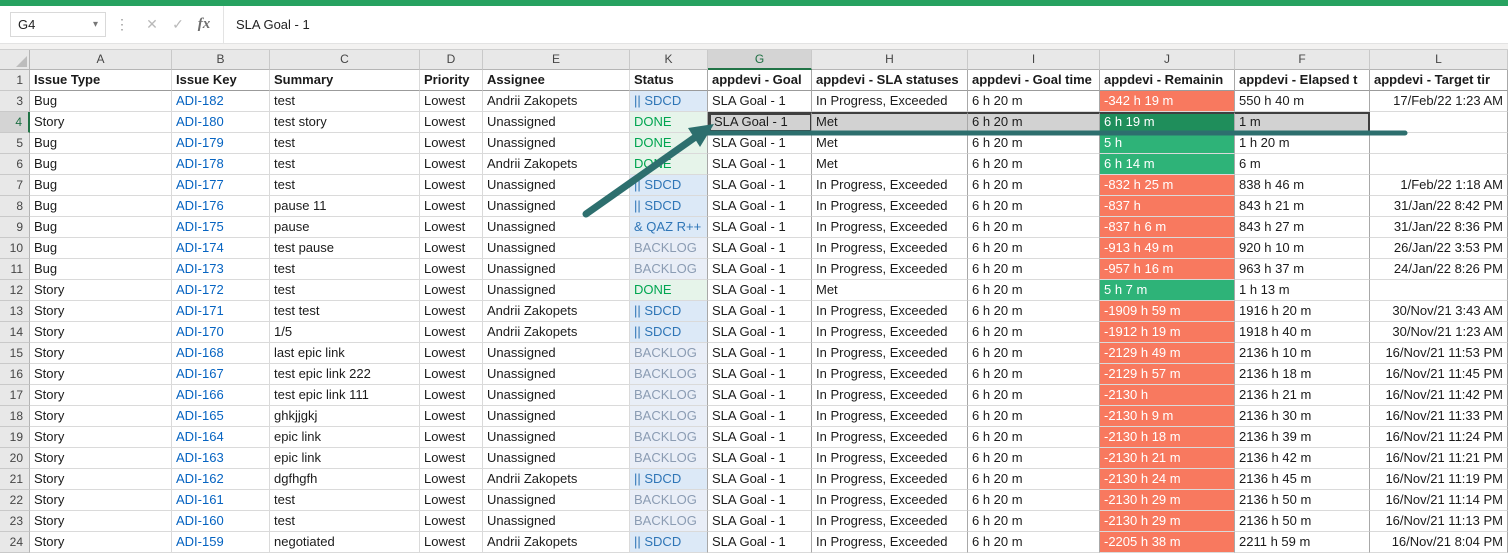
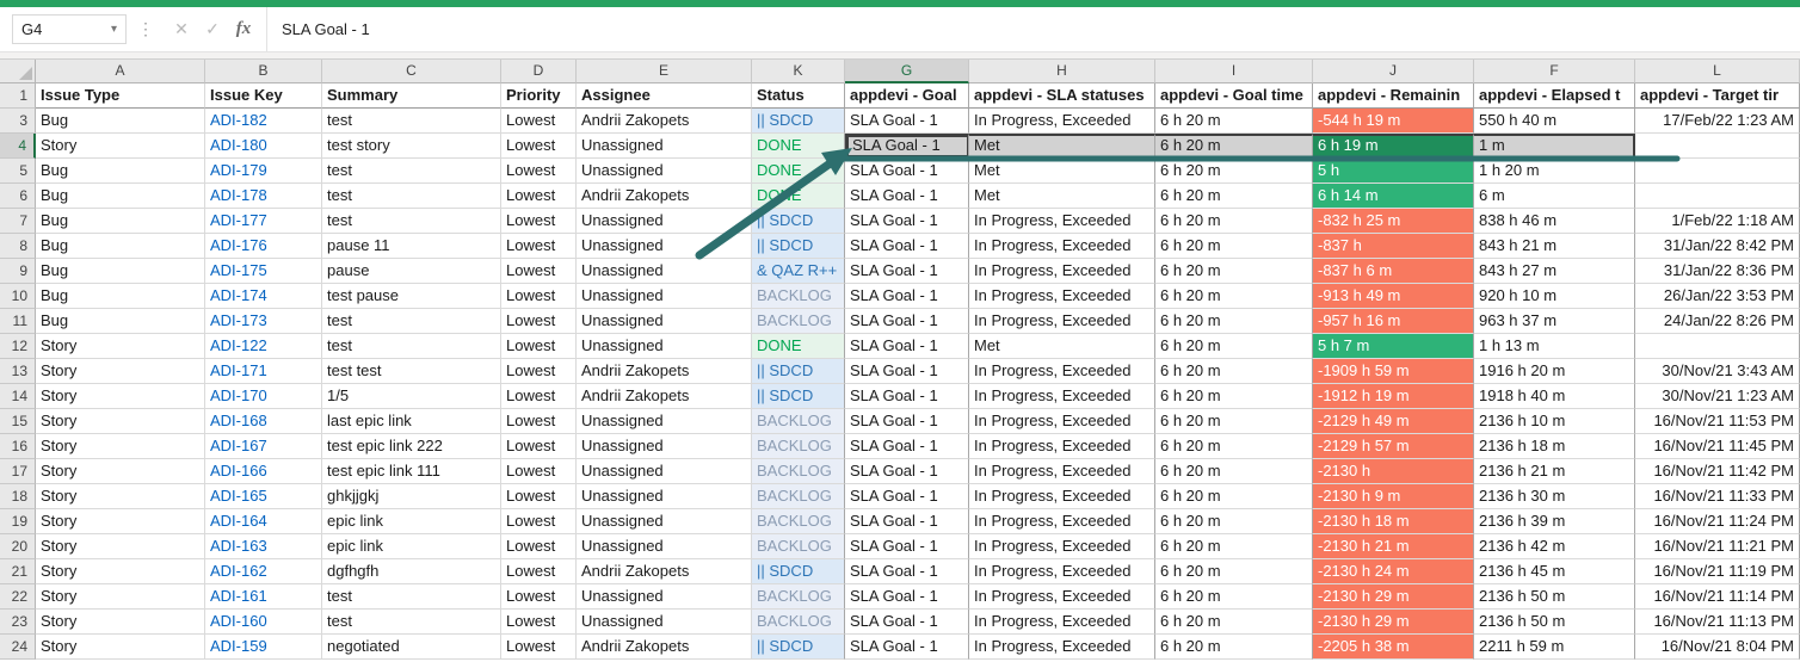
  G4
  ▾
  ⋮
  ✕
  ✓
  fx
  SLA Goal - 1
  A
  B
  C
  D
  E
  K
  G
  H
  I
  J
  F
  L
  1
  Issue Type
  Issue Key
  Summary
  Priority
  Assignee
  Status
  appdevi - Goal
  appdevi - SLA statuses
  appdevi - Goal time
  appdevi - Remainin
  appdevi - Elapsed t
  appdevi - Target tir
  3
  Bug
  ADI-182
  test
  Lowest
  Andrii Zakopets
  || SDCD
  SLA Goal - 1
  In Progress, Exceeded
  6 h 20 m
- -342 h 19 m
+ -544 h 19 m
  550 h 40 m
  17/Feb/22 1:23 AM
  4
  Story
  ADI-180
  test story
  Lowest
  Unassigned
  DONE
  SLA Goal - 1
  Met
  6 h 20 m
  6 h 19 m
  1 m
  5
  Bug
  ADI-179
  test
  Lowest
  Unassigned
  DONE
  SLA Goal - 1
  Met
  6 h 20 m
  5 h
  1 h 20 m
  6
  Bug
  ADI-178
  test
  Lowest
  Andrii Zakopets
  DOE
  SLA Goal - 1
  Met
  6 h 20 m
  6 h 14 m
  6 m
  7
  Bug
  ADI-177
  test
  Lowest
  Unassigned
  || SDCD
  SLA Goal - 1
  In Progress, Exceeded
  6 h 20 m
  -832 h 25 m
  838 h 46 m
  1/Feb/22 1:18 AM
  8
  Bug
  ADI-176
  pause 11
  Lowest
  Unassigned
  || SDCD
  SLA Goal - 1
  In Progress, Exceeded
  6 h 20 m
  -837 h
  843 h 21 m
  31/Jan/22 8:42 PM
  9
  Bug
  ADI-175
  pause
  Lowest
  Unassigned
  & QAZ R++
  SLA Goal - 1
  In Progress, Exceeded
  6 h 20 m
  -837 h 6 m
  843 h 27 m
  31/Jan/22 8:36 PM
  10
  Bug
  ADI-174
  test pause
  Lowest
  Unassigned
  BACKLOG
  SLA Goal - 1
  In Progress, Exceeded
  6 h 20 m
  -913 h 49 m
  920 h 10 m
  26/Jan/22 3:53 PM
  11
  Bug
  ADI-173
  test
  Lowest
  Unassigned
  BACKLOG
  SLA Goal - 1
  In Progress, Exceeded
  6 h 20 m
  -957 h 16 m
  963 h 37 m
  24/Jan/22 8:26 PM
  12
  Story
- ADI-172
+ ADI-122
  test
  Lowest
  Unassigned
  DONE
  SLA Goal - 1
  Met
  6 h 20 m
  5 h 7 m
  1 h 13 m
  13
  Story
  ADI-171
  test test
  Lowest
  Andrii Zakopets
  || SDCD
  SLA Goal - 1
  In Progress, Exceeded
  6 h 20 m
  -1909 h 59 m
  1916 h 20 m
  30/Nov/21 3:43 AM
  14
  Story
  ADI-170
  1/5
  Lowest
  Andrii Zakopets
  || SDCD
  SLA Goal - 1
  In Progress, Exceeded
  6 h 20 m
  -1912 h 19 m
  1918 h 40 m
  30/Nov/21 1:23 AM
  15
  Story
  ADI-168
  last epic link
  Lowest
  Unassigned
  BACKLOG
  SLA Goal - 1
  In Progress, Exceeded
  6 h 20 m
  -2129 h 49 m
  2136 h 10 m
  16/Nov/21 11:53 PM
  16
  Story
  ADI-167
  test epic link 222
  Lowest
  Unassigned
  BACKLOG
  SLA Goal - 1
  In Progress, Exceeded
  6 h 20 m
  -2129 h 57 m
  2136 h 18 m
  16/Nov/21 11:45 PM
  17
  Story
  ADI-166
  test epic link 111
  Lowest
  Unassigned
  BACKLOG
  SLA Goal - 1
  In Progress, Exceeded
  6 h 20 m
  -2130 h
  2136 h 21 m
  16/Nov/21 11:42 PM
  18
  Story
  ADI-165
  ghkjjgkj
  Lowest
  Unassigned
  BACKLOG
  SLA Goal - 1
  In Progress, Exceeded
  6 h 20 m
  -2130 h 9 m
  2136 h 30 m
  16/Nov/21 11:33 PM
  19
  Story
  ADI-164
  epic link
  Lowest
  Unassigned
  BACKLOG
  SLA Goal - 1
  In Progress, Exceeded
  6 h 20 m
  -2130 h 18 m
  2136 h 39 m
  16/Nov/21 11:24 PM
  20
  Story
  ADI-163
  epic link
  Lowest
  Unassigned
  BACKLOG
  SLA Goal - 1
  In Progress, Exceeded
  6 h 20 m
  -2130 h 21 m
  2136 h 42 m
  16/Nov/21 11:21 PM
  21
  Story
  ADI-162
  dgfhgfh
  Lowest
  Andrii Zakopets
  || SDCD
  SLA Goal - 1
  In Progress, Exceeded
  6 h 20 m
  -2130 h 24 m
  2136 h 45 m
  16/Nov/21 11:19 PM
  22
  Story
  ADI-161
  test
  Lowest
  Unassigned
  BACKLOG
  SLA Goal - 1
  In Progress, Exceeded
  6 h 20 m
  -2130 h 29 m
  2136 h 50 m
  16/Nov/21 11:14 PM
  23
  Story
  ADI-160
  test
  Lowest
  Unassigned
  BACKLOG
  SLA Goal - 1
  In Progress, Exceeded
  6 h 20 m
  -2130 h 29 m
  2136 h 50 m
  16/Nov/21 11:13 PM
  24
  Story
  ADI-159
  negotiated
  Lowest
  Andrii Zakopets
  || SDCD
  SLA Goal - 1
  In Progress, Exceeded
  6 h 20 m
  -2205 h 38 m
  2211 h 59 m
  16/Nov/21 8:04 PM
